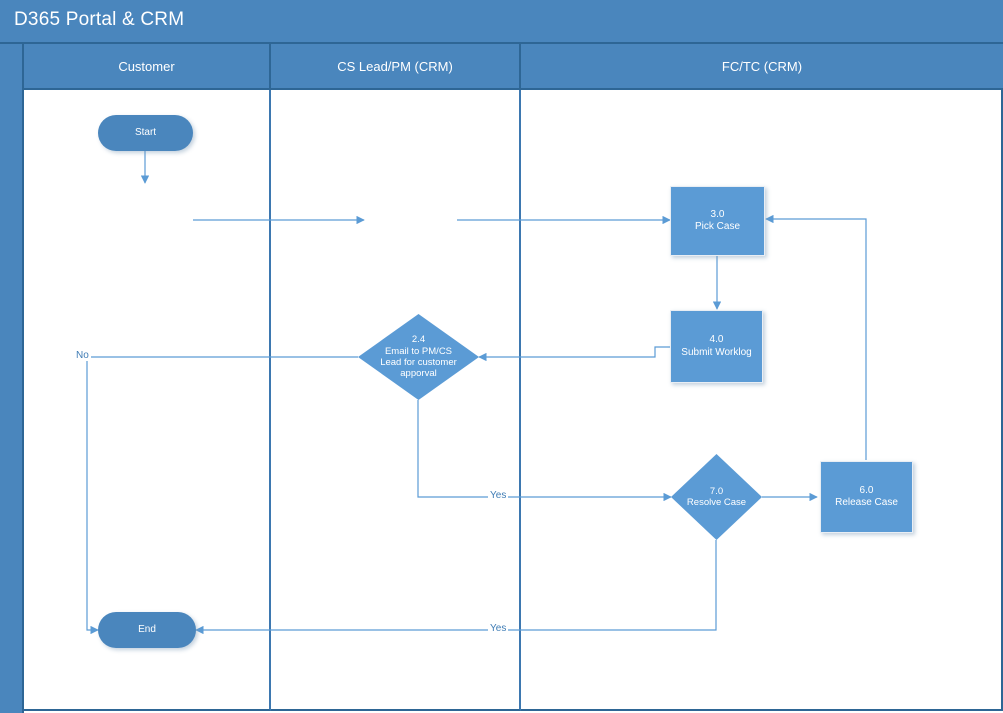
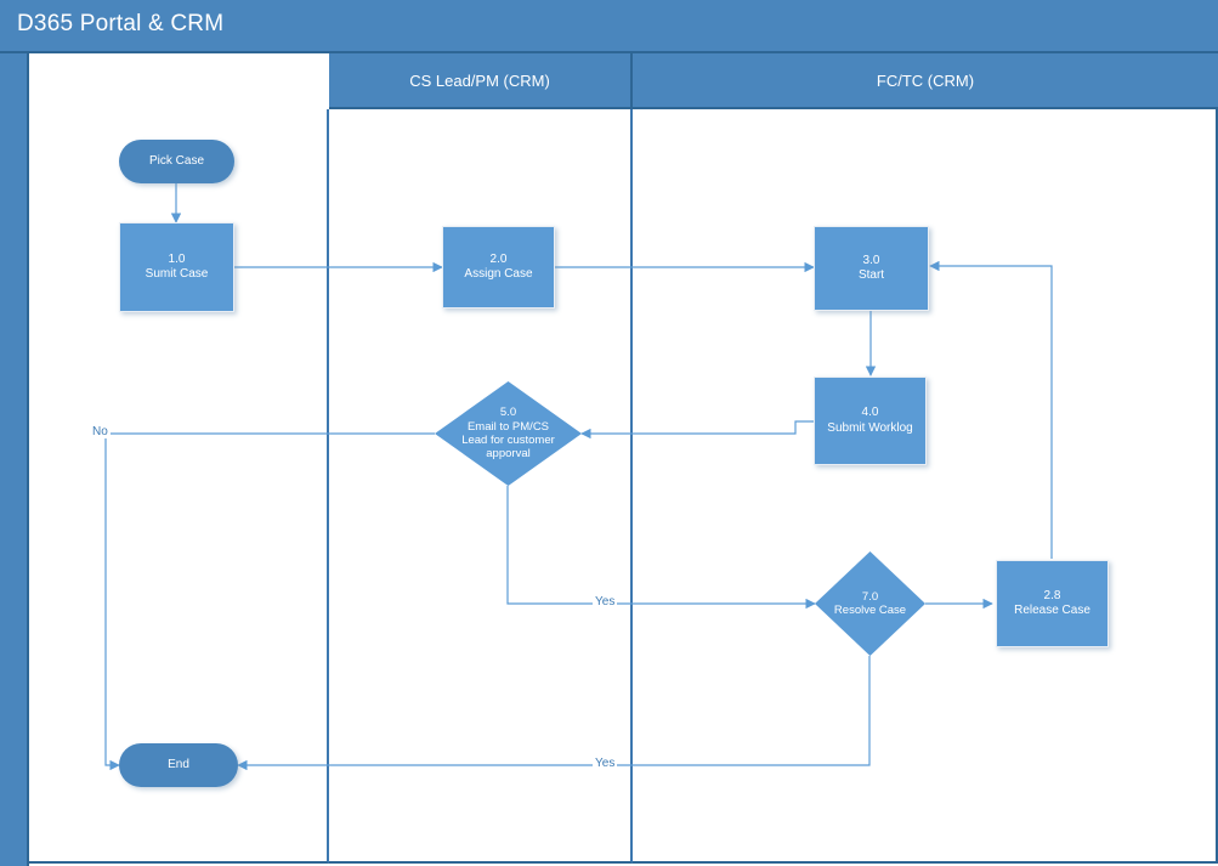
  D365 Portal & CRM
- Customer
  CS Lead/PM (CRM)
  FC/TC (CRM)
  No
  Yes
  Yes
- Start
+ Pick Case
+ 1.0
+ Sumit Case
+ 2.0
+ Assign Case
  3.0
- Pick Case
+ Start
  4.0
  Submit Worklog
- 2.4
+ 5.0
  Email to PM/CS
  Lead for customer
  apporval
  7.0
  Resolve Case
- 6.0
+ 2.8
  Release Case
  End
